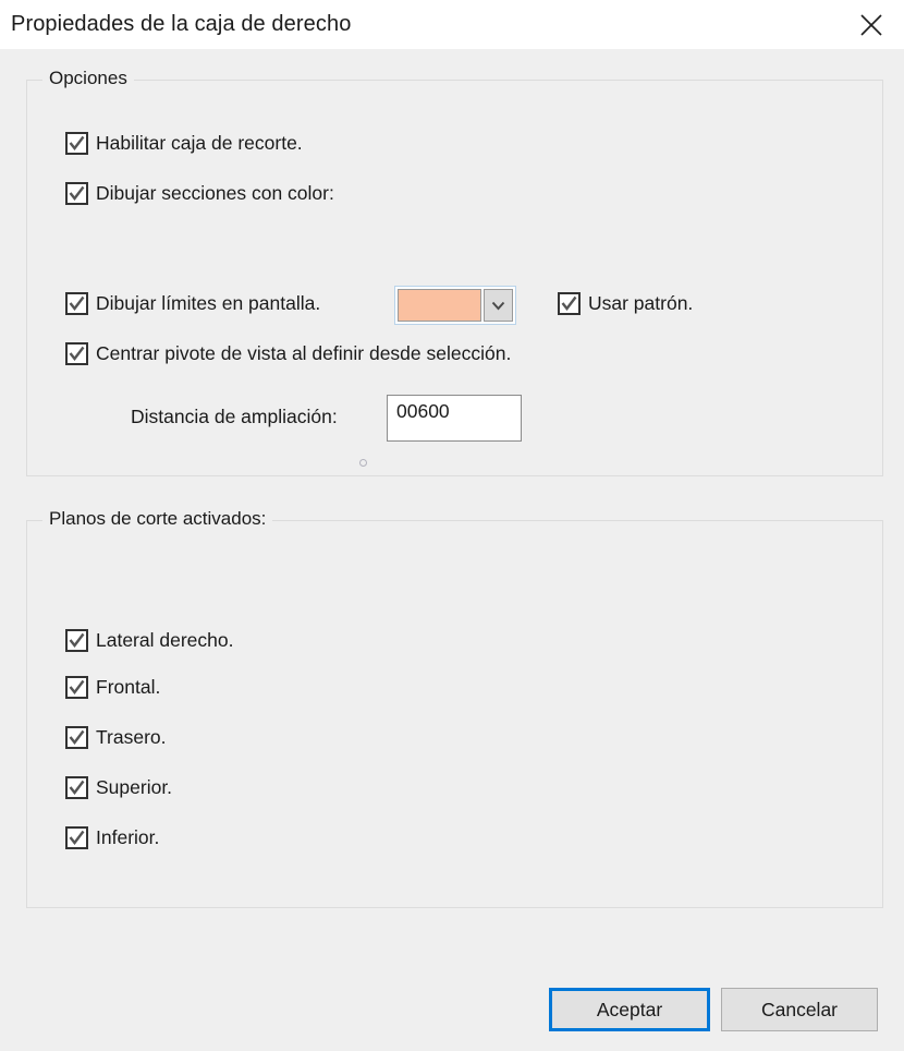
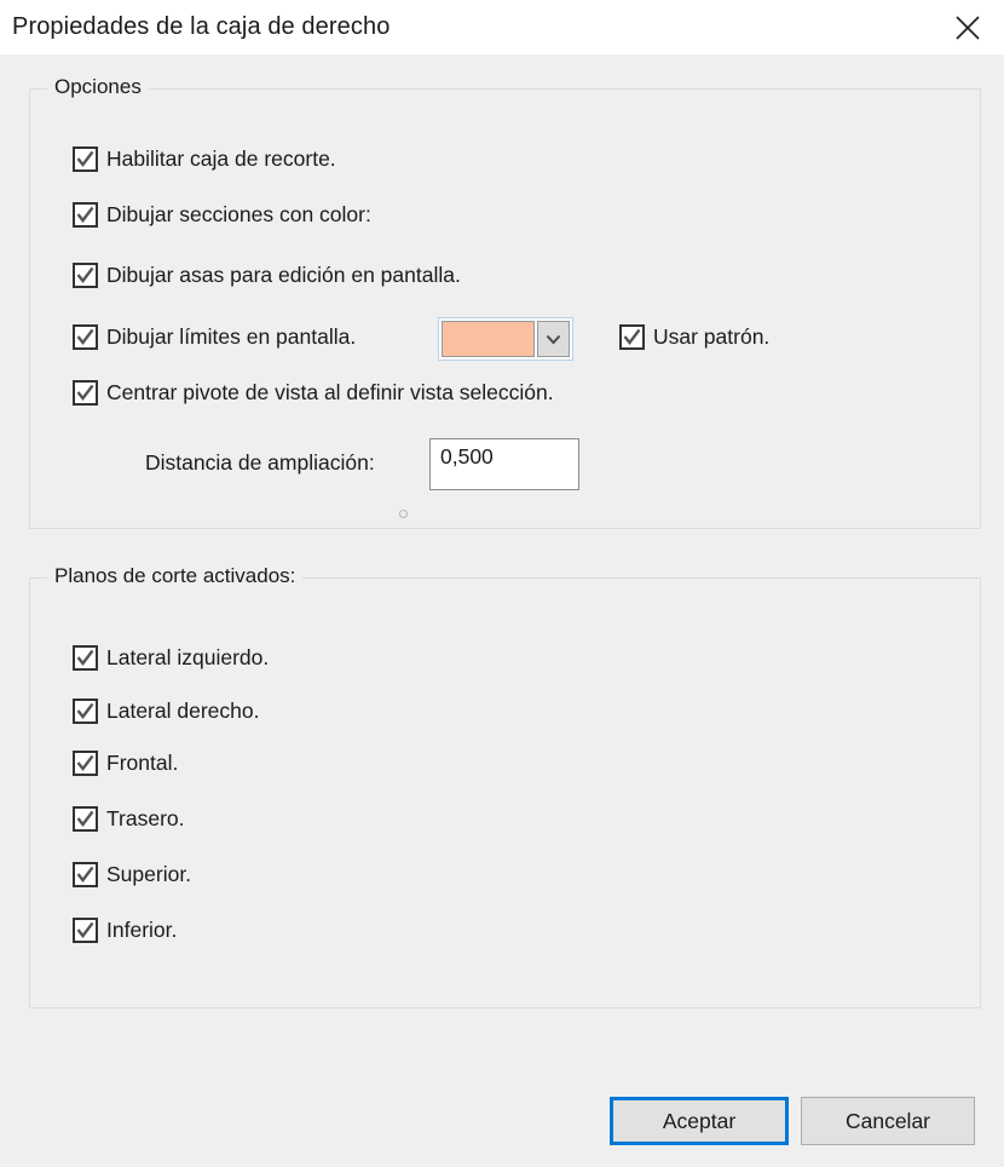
  Propiedades de la caja de derecho
  Opciones
  Habilitar caja de recorte.
  Dibujar secciones con color:
+ Dibujar asas para edición en pantalla.
  Dibujar límites en pantalla.
  Usar patrón.
- Centrar pivote de vista al definir desde selección.
+ Centrar pivote de vista al definir vista selección.
  Distancia de ampliación:
- 00600
+ 0,500
  Planos de corte activados:
+ Lateral izquierdo.
  Lateral derecho.
  Frontal.
  Trasero.
  Superior.
  Inferior.
  Aceptar
  Cancelar
